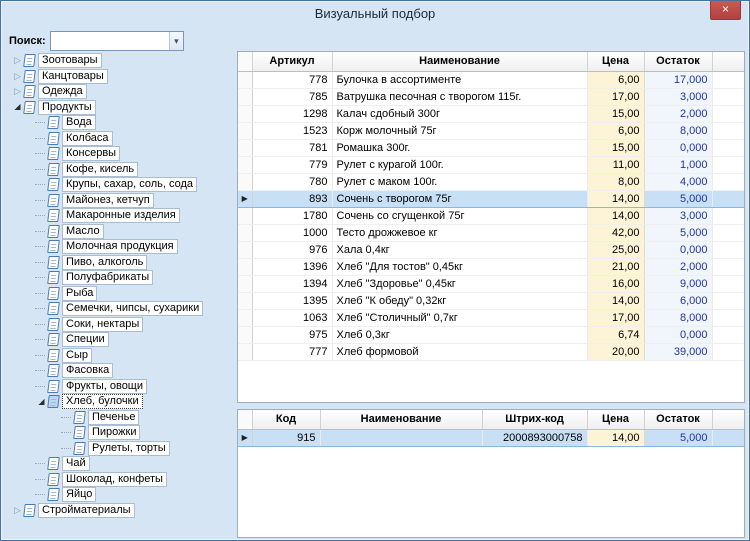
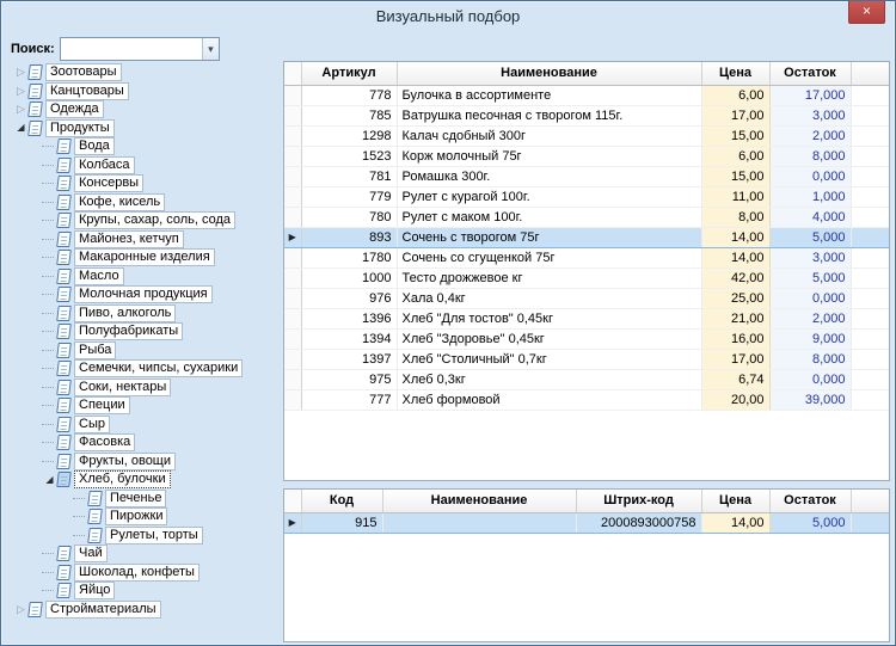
  Визуальный подбор
  ×
  Поиск:
  ▾
  ▷
  Зоотовары
  ▷
  Канцтовары
  ▷
  Одежда
  ◢
  Продукты
  Вода
  Колбаса
  Консервы
  Кофе, кисель
  Крупы, сахар, соль, сода
  Майонез, кетчуп
  Макаронные изделия
  Масло
  Молочная продукция
  Пиво, алкоголь
  Полуфабрикаты
  Рыба
  Семечки, чипсы, сухарики
  Соки, нектары
  Специи
  Сыр
  Фасовка
  Фрукты, овощи
  ◢
  Хлеб, булочки
  Печенье
  Пирожки
  Рулеты, торты
  Чай
  Шоколад, конфеты
  Яйцо
  ▷
  Стройматериалы
  	Артикул	Наименование	Цена	Остаток
  	778	Булочка в ассортименте	6,00	17,000
  	785	Ватрушка песочная с творогом 115г.	17,00	3,000
  	1298	Калач сдобный 300г	15,00	2,000
  	1523	Корж молочный 75г	6,00	8,000
  	781	Ромашка 300г.	15,00	0,000
  	779	Рулет с курагой 100г.	11,00	1,000
  	780	Рулет с маком 100г.	8,00	4,000
  ▶	893	Сочень с творогом 75г	14,00	5,000
  	1780	Сочень со сгущенкой 75г	14,00	3,000
  	1000	Тесто дрожжевое кг	42,00	5,000
  	976	Хала 0,4кг	25,00	0,000
  	1396	Хлеб "Для тостов" 0,45кг	21,00	2,000
  	1394	Хлеб "Здоровье" 0,45кг	16,00	9,000
- 	1395	Хлеб "К обеду" 0,32кг	14,00	6,000
- 	1063	Хлеб "Столичный" 0,7кг	17,00	8,000
+ 	1397	Хлеб "Столичный" 0,7кг	17,00	8,000
  	975	Хлеб 0,3кг	6,74	0,000
  	777	Хлеб формовой	20,00	39,000
  	Код	Наименование	Штрих-код	Цена	Остаток
  ▶	915		2000893000758	14,00	5,000
